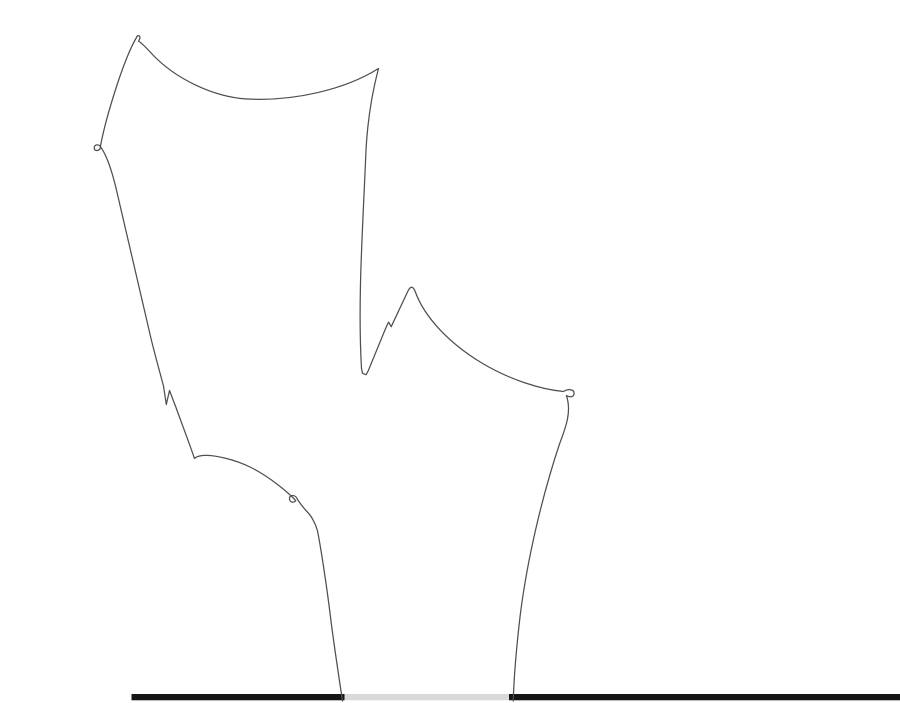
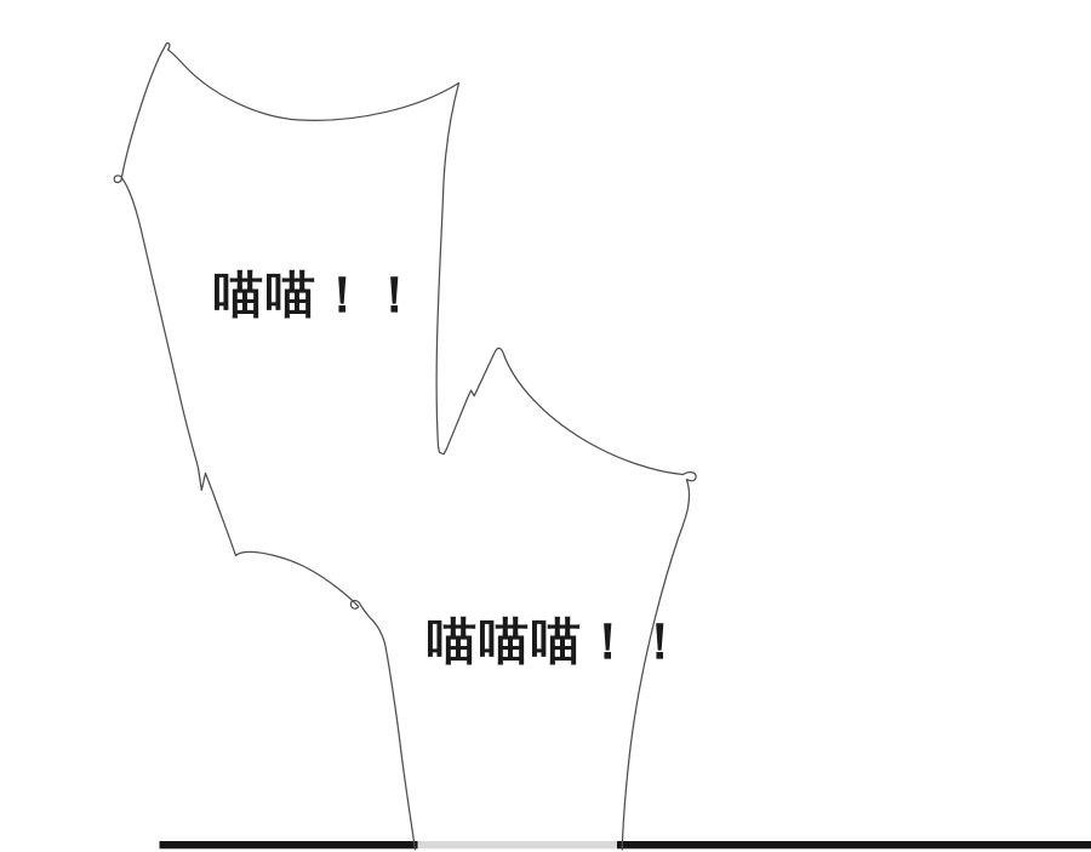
+ 喵喵！！
+ 喵喵喵！！
